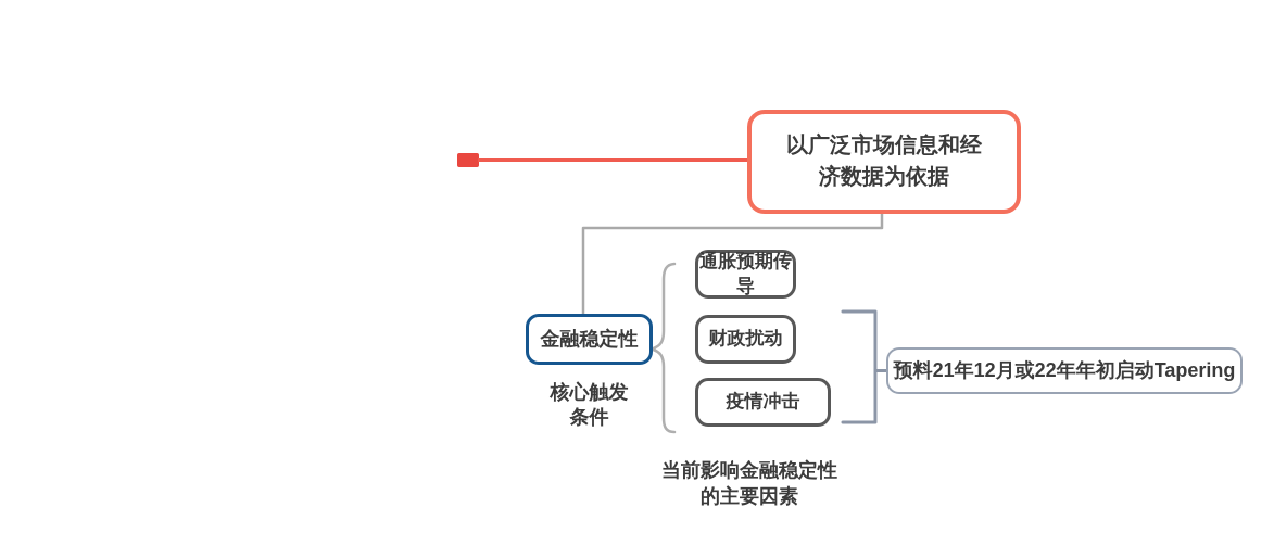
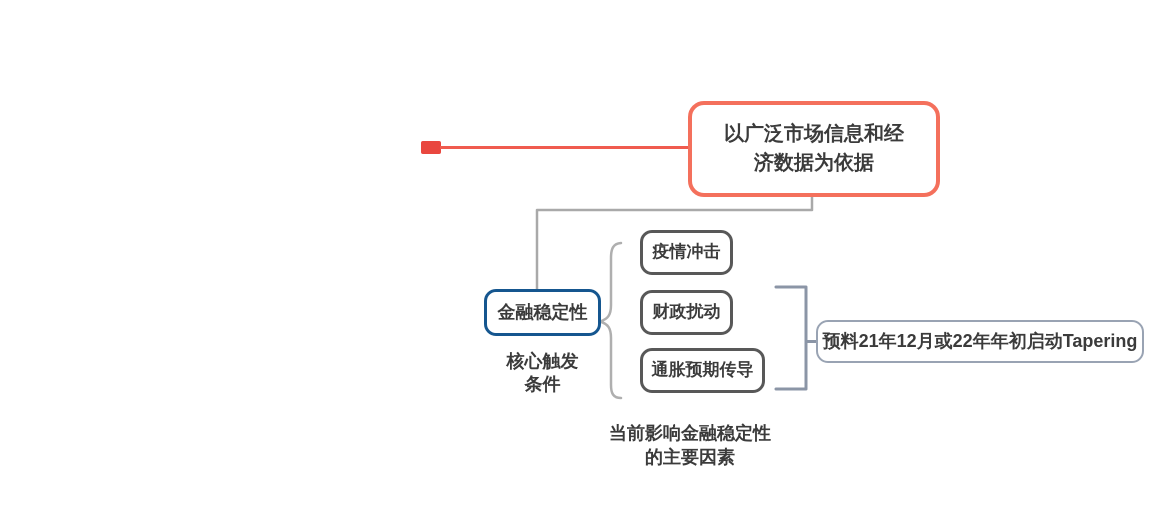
  以广泛市场信息和经
  济数据为依据
  金融稳定性
  核心触发
  条件
- 通胀预期传导
+ 疫情冲击
  财政扰动
- 疫情冲击
+ 通胀预期传导
  当前影响金融稳定性
  的主要因素
  预料21年12月或22年年初启动Tapering
